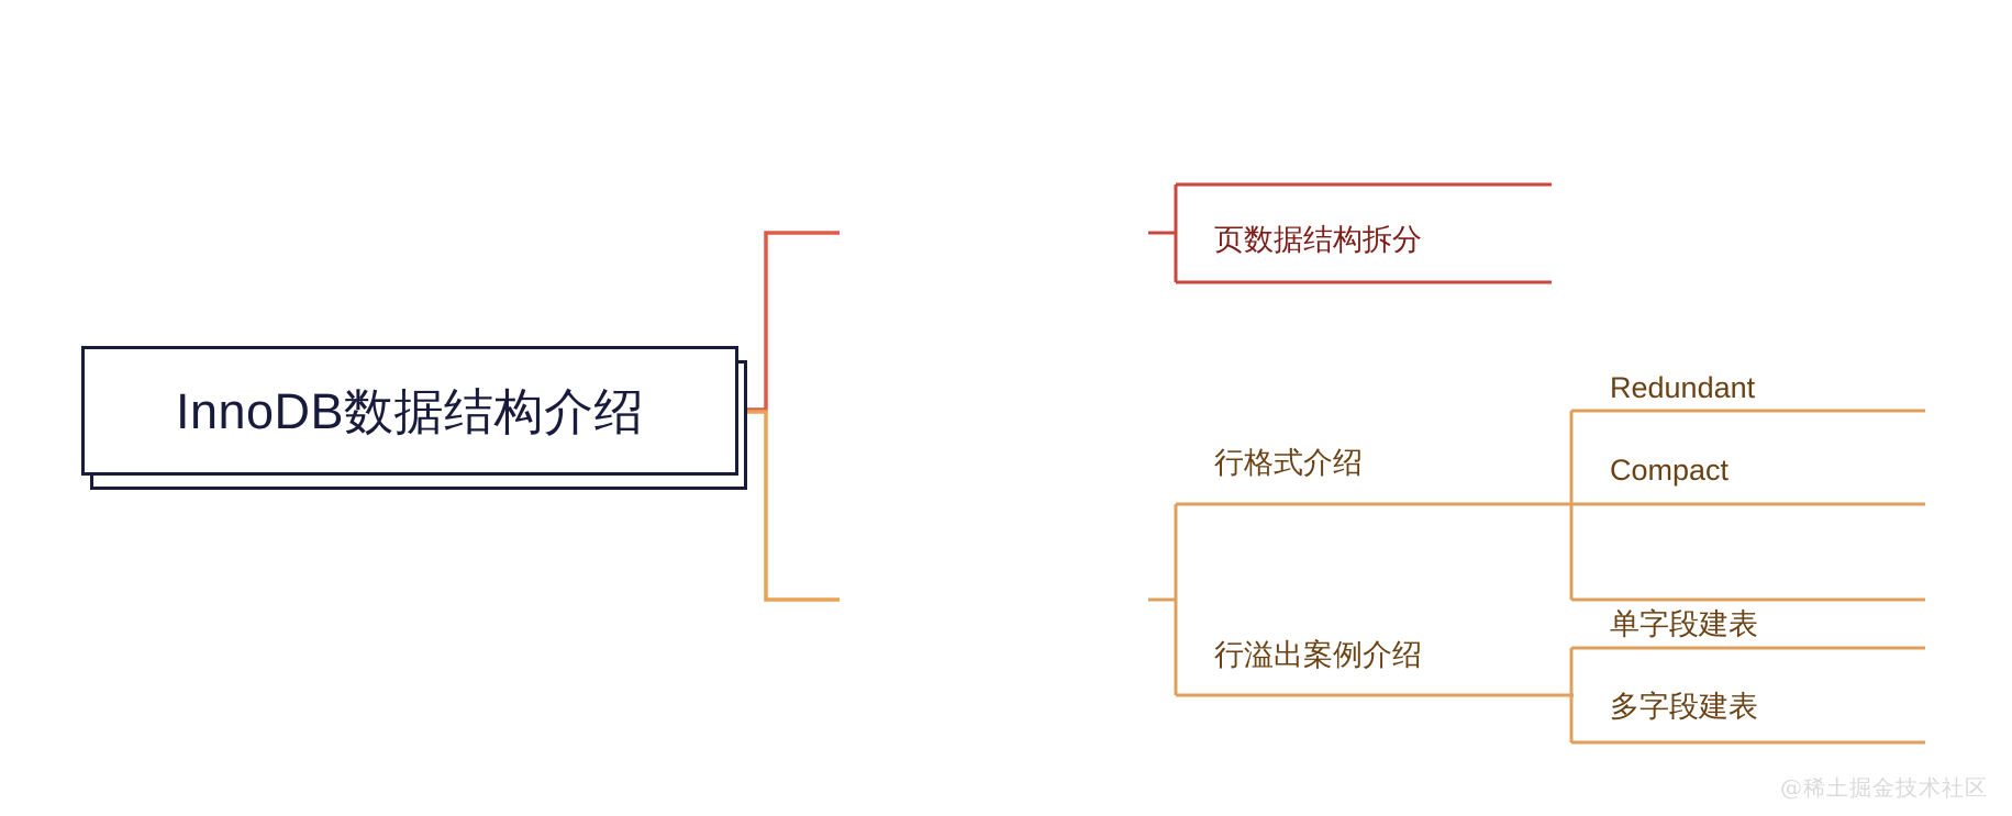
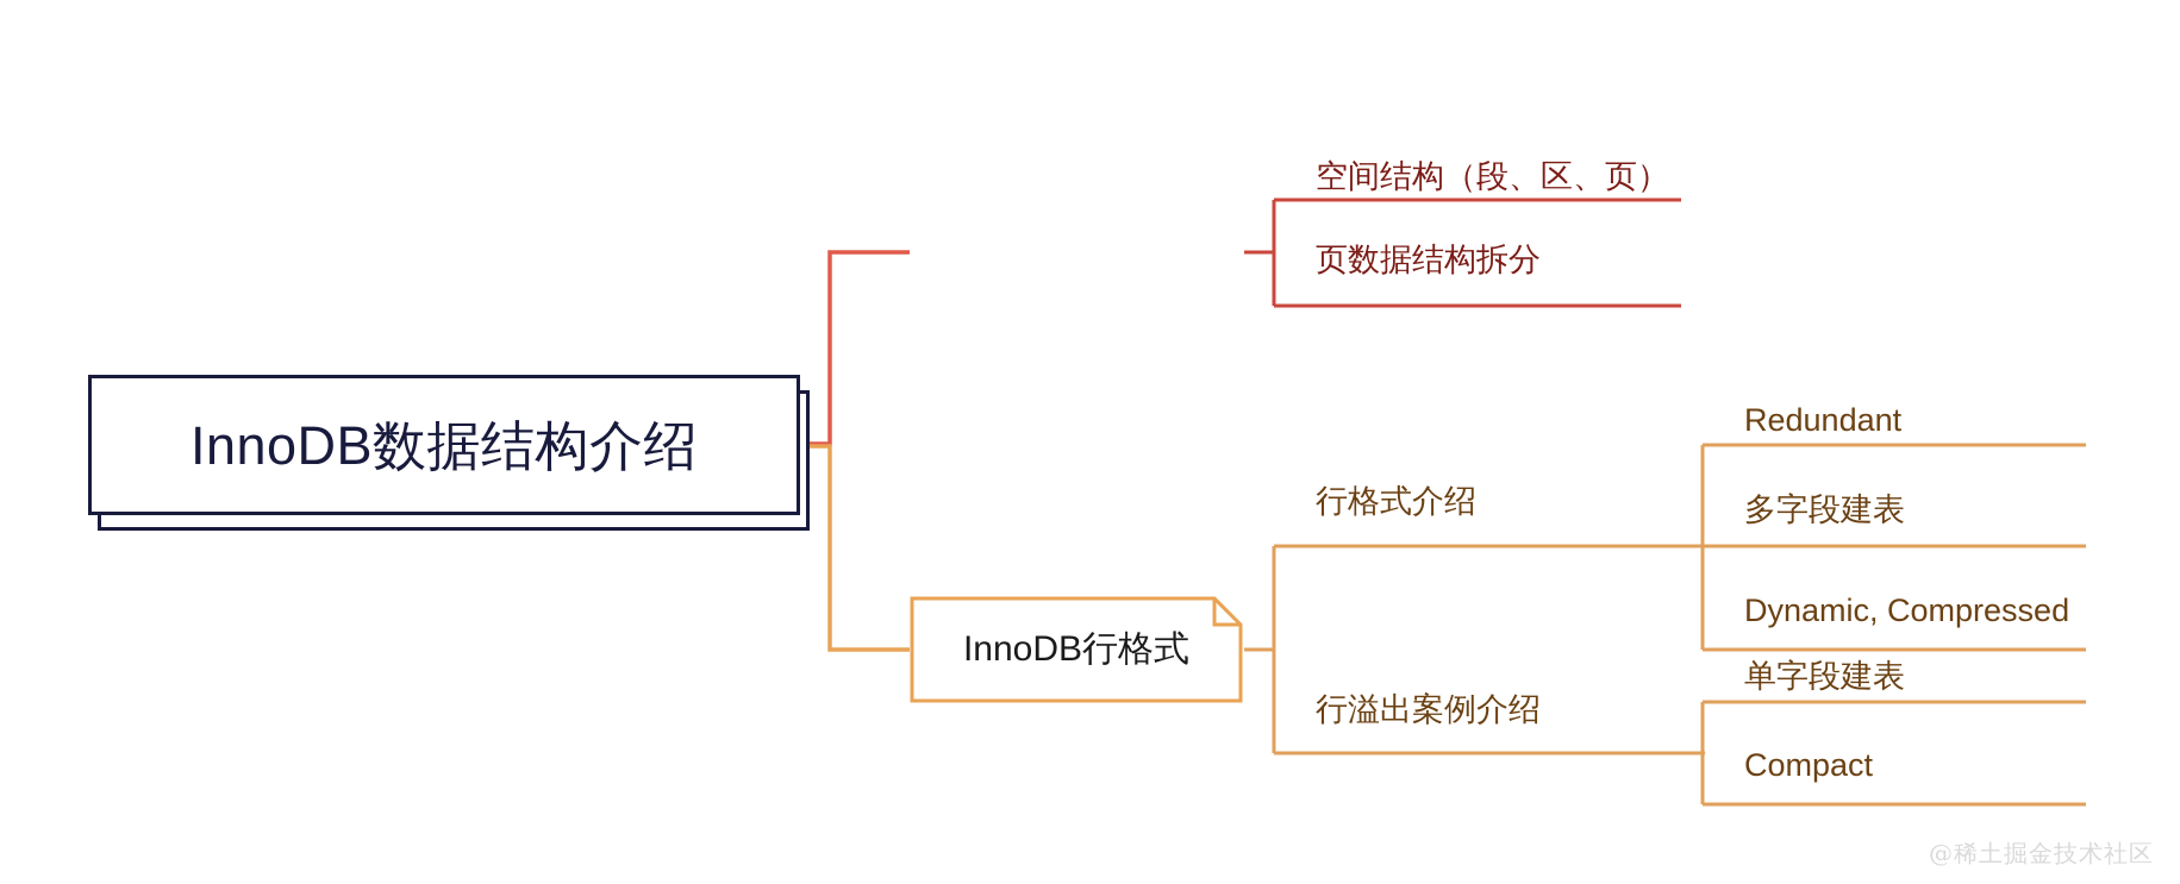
  InnoDB数据结构介绍
+ 空间结构（段、区、页）
  页数据结构拆分
+ InnoDB行格式
  行格式介绍
  行溢出案例介绍
  Redundant
- Compact
+ 多字段建表
+ Dynamic, Compressed
  单字段建表
- 多字段建表
+ Compact
  @稀土掘金技术社区
